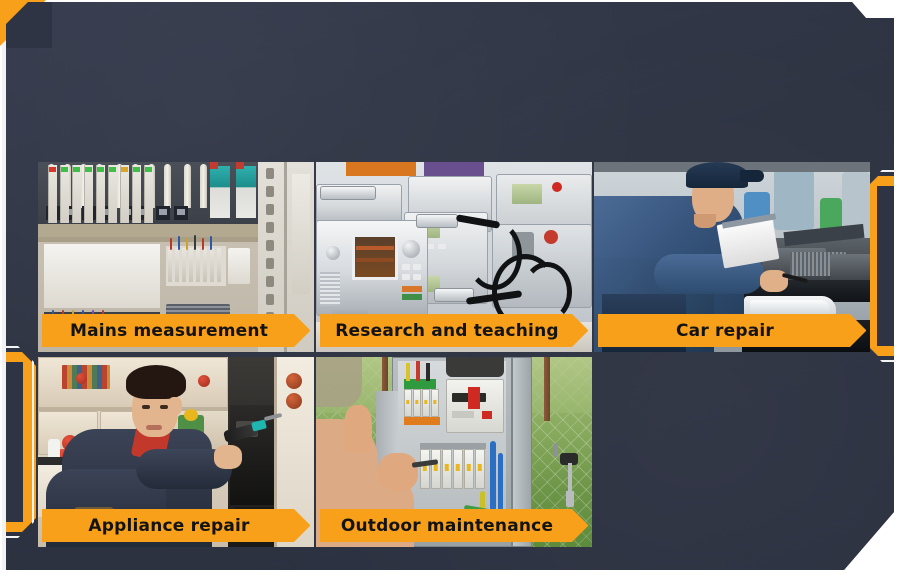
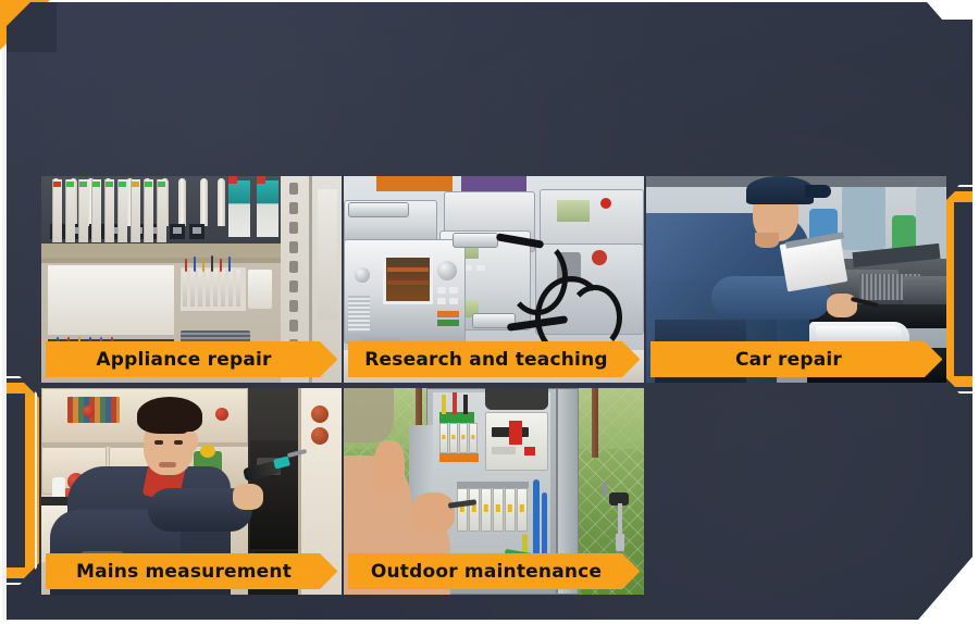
- Mains measurement
+ Appliance repair
  Research and teaching
  Car repair
- Appliance repair
+ Mains measurement
  Outdoor maintenance
